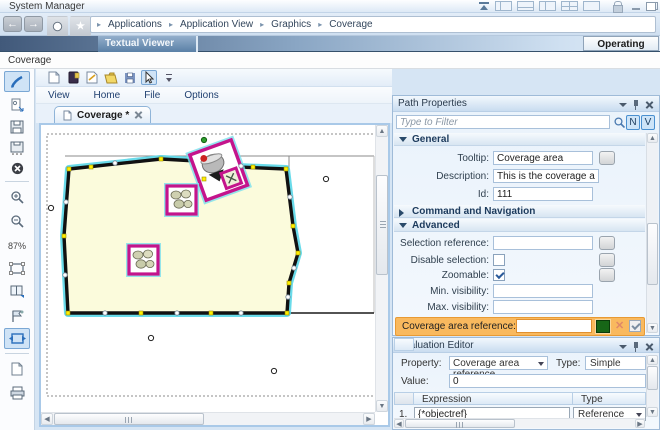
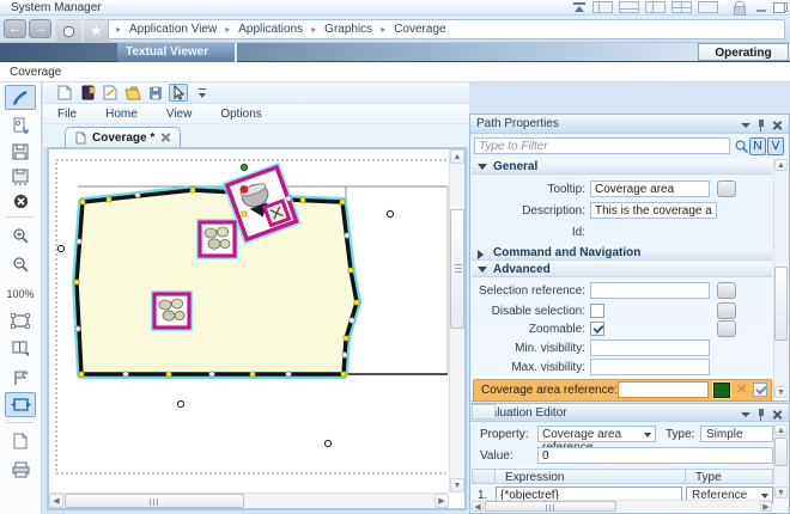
  System Manager
  ←
  →
  ★
  ▸
- Applications
+ Application View
  ▸
- Application View
+ Applications
  ▸
  Graphics
  ▸
  Coverage
  Textual Viewer
  Operating
  Coverage
- 87%
+ 100%
- View
+ File
  Home
- File
+ View
  Options
  Coverage *
  Path Properties
  Type to Filter
  N
  V
  General
  Tooltip:
  Coverage area
  Description:
  This is the coverage a
  Id:
- 111
  Command and Navigation
  Advanced
  Selection reference:
  Disable selection:
  Zoomable:
  Min. visibility:
  Max. visibility:
  Coverage area reference:
  ✕
  luation Editor
  Property:
  Type:
  Simple
  Value:
  0
  Expression
  Type
  1.
  {*objectref}
  Reference
